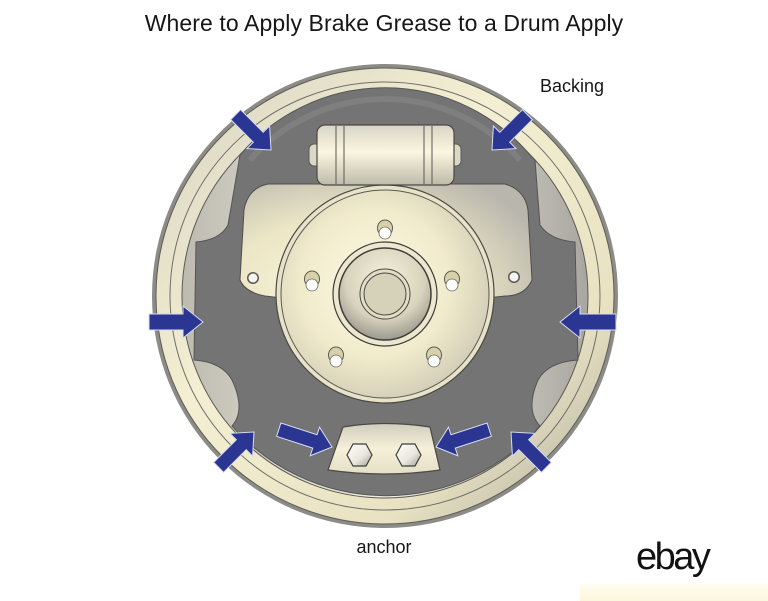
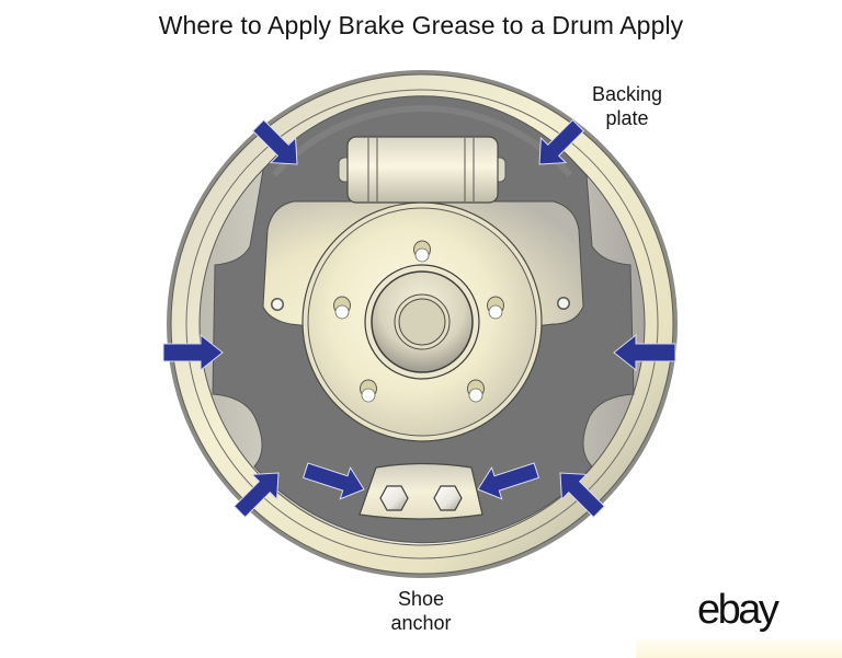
  Where to Apply Brake Grease to a Drum Apply
  Backing
+ plate
+ Shoe
  anchor
  ebay
